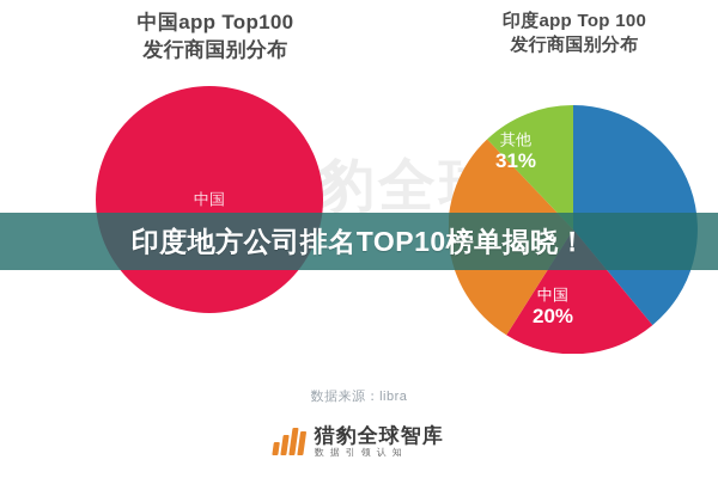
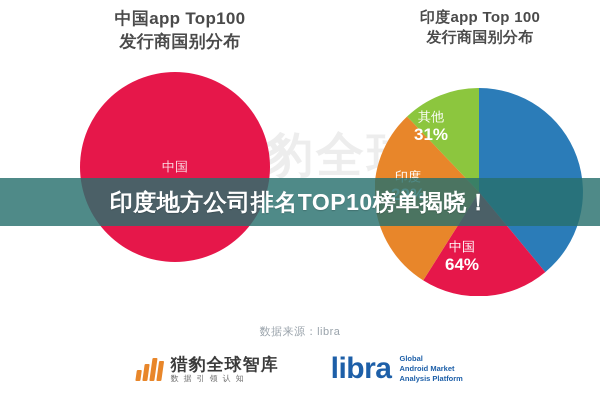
  中国app Top100
  发行商国别分布
  印度app Top 100
  发行商国别分布
  中国
  中国
- 20%
+ 64%
+ 印度
+ 29%
  其他
  31%
  印度地方公司排名TOP10榜单揭晓！
  数据来源：libra
  猎豹全球智库
  数据引领认知
+ libra
+ Global
+ Android Market
+ Analysis Platform
